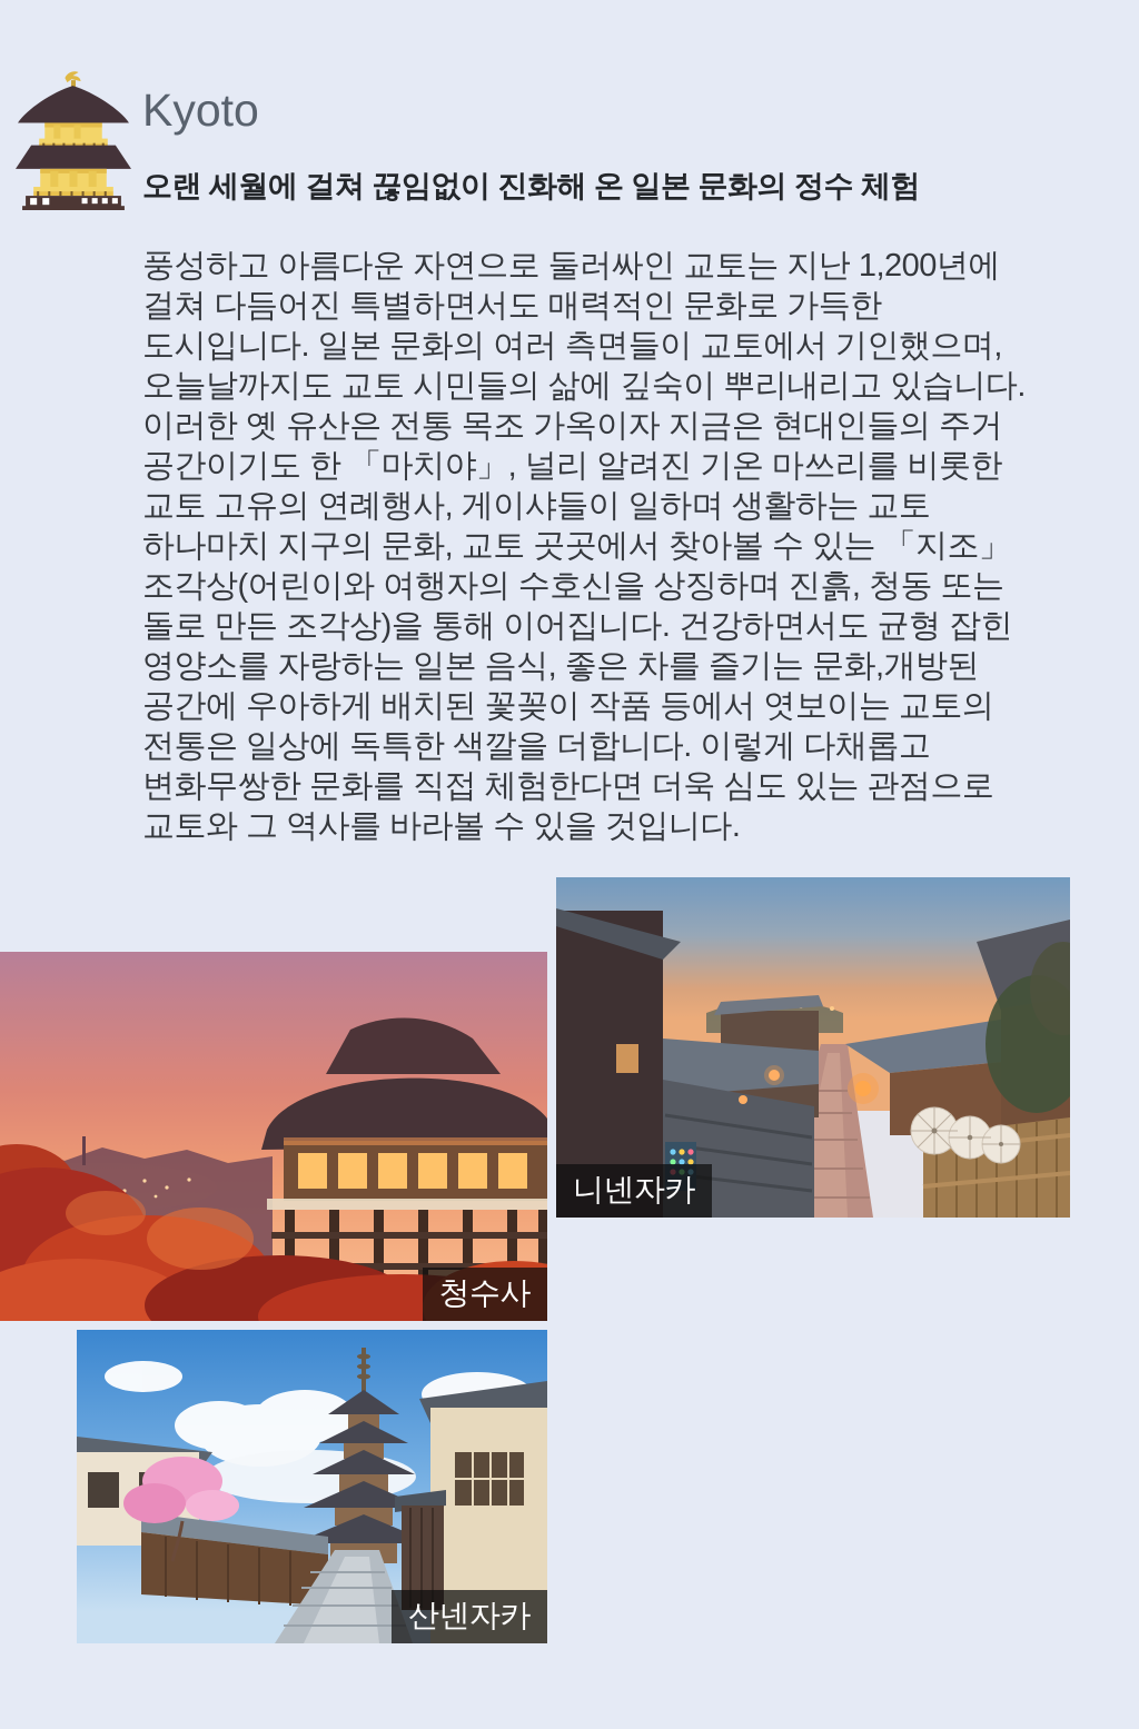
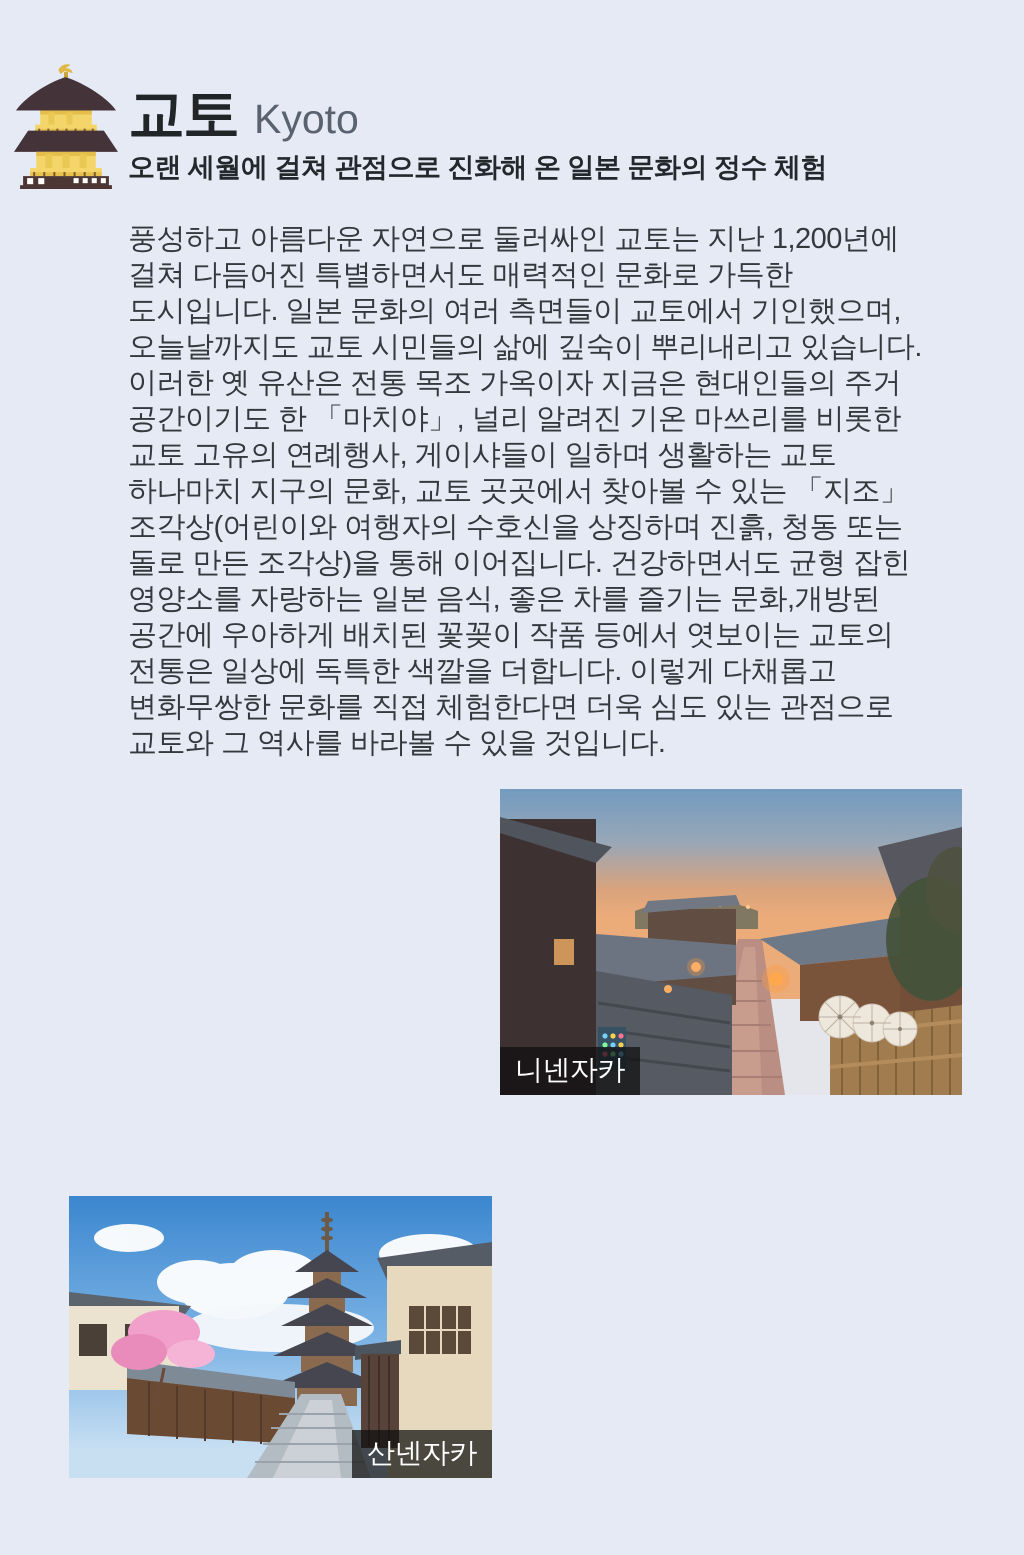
+ 교토
  Kyoto
- 오랜 세월에 걸쳐 끊임없이 진화해 온 일본 문화의 정수 체험
+ 오랜 세월에 걸쳐 관점으로 진화해 온 일본 문화의 정수 체험
  풍성하고 아름다운 자연으로 둘러싸인 교토는 지난 1,200년에
  걸쳐 다듬어진 특별하면서도 매력적인 문화로 가득한
  도시입니다. 일본 문화의 여러 측면들이 교토에서 기인했으며,
  오늘날까지도 교토 시민들의 삶에 깊숙이 뿌리내리고 있습니다.
  이러한 옛 유산은 전통 목조 가옥이자 지금은 현대인들의 주거
  공간이기도 한 「마치야」, 널리 알려진 기온 마쓰리를 비롯한
  교토 고유의 연례행사, 게이샤들이 일하며 생활하는 교토
  하나마치 지구의 문화, 교토 곳곳에서 찾아볼 수 있는 「지조」
  조각상(어린이와 여행자의 수호신을 상징하며 진흙, 청동 또는
  돌로 만든 조각상)을 통해 이어집니다. 건강하면서도 균형 잡힌
  영양소를 자랑하는 일본 음식, 좋은 차를 즐기는 문화,개방된
  공간에 우아하게 배치된 꽃꽂이 작품 등에서 엿보이는 교토의
  전통은 일상에 독특한 색깔을 더합니다. 이렇게 다채롭고
  변화무쌍한 문화를 직접 체험한다면 더욱 심도 있는 관점으로
  교토와 그 역사를 바라볼 수 있을 것입니다.
- 청수사
  니넨자카
  산넨자카
